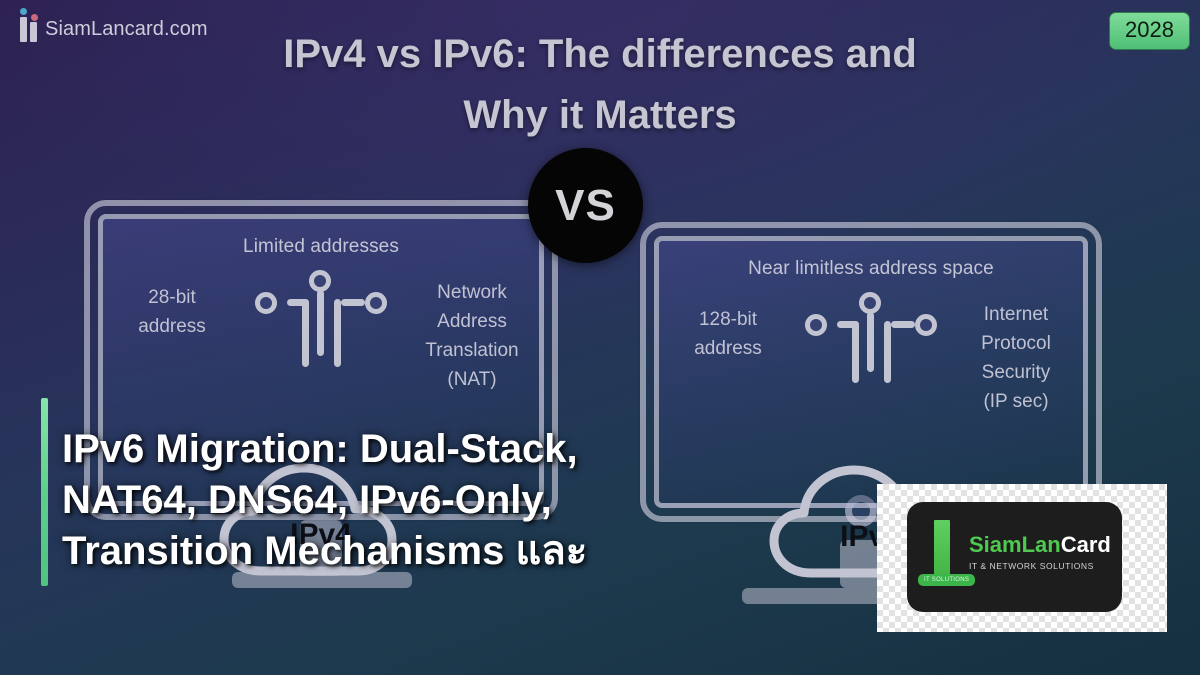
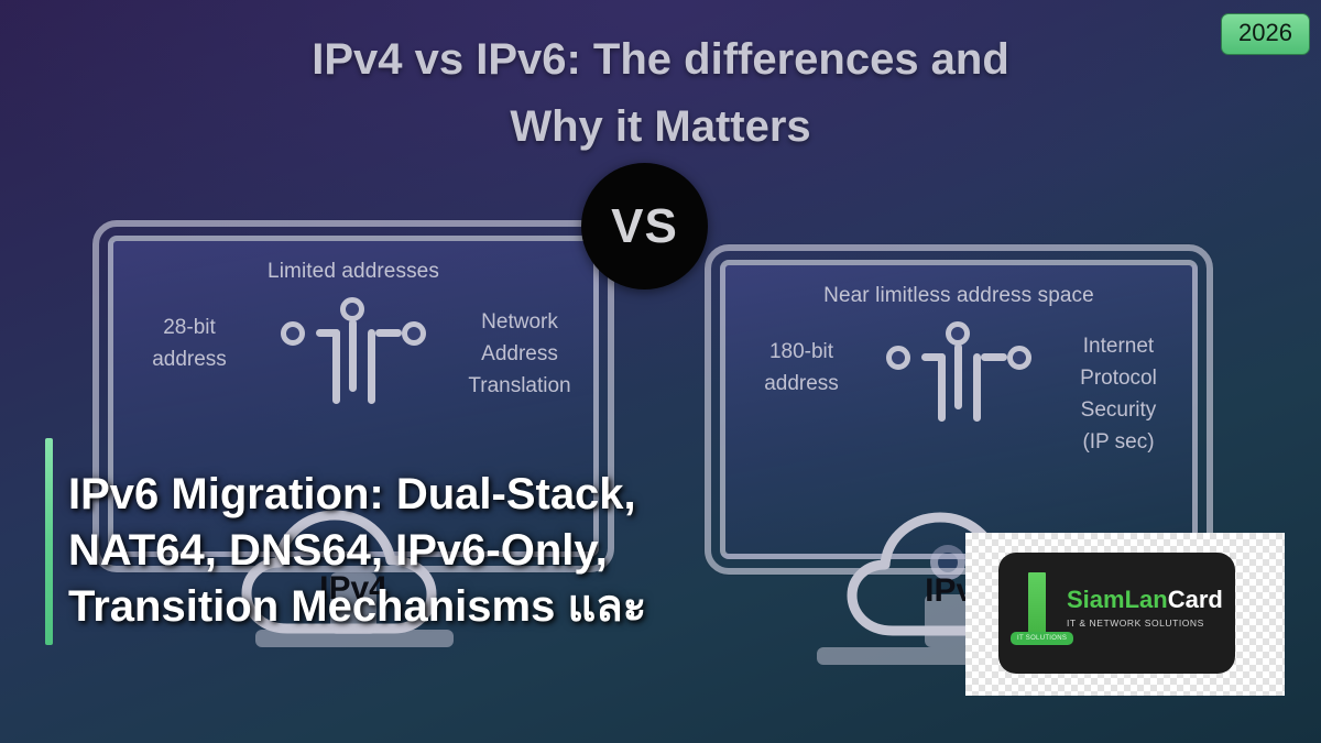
- SiamLancard.com
- 2028
+ 2026
  IPv4 vs IPv6: The differences and
  Why it Matters
  Limited addresses
  28-bit
  address
  Network
  Address
  Translation
- (NAT)
  IPv4
  Near limitless address space
- 128-bit
+ 180-bit
  address
  Internet
  Protocol
  Security
  (IP sec)
  VS
  IPv6 Migration: Dual-Stack,
  NAT64, DNS64, IPv6-Only,
  Transition Mechanisms และ
  SiamLanCard
  IT & NETWORK SOLUTIONS
